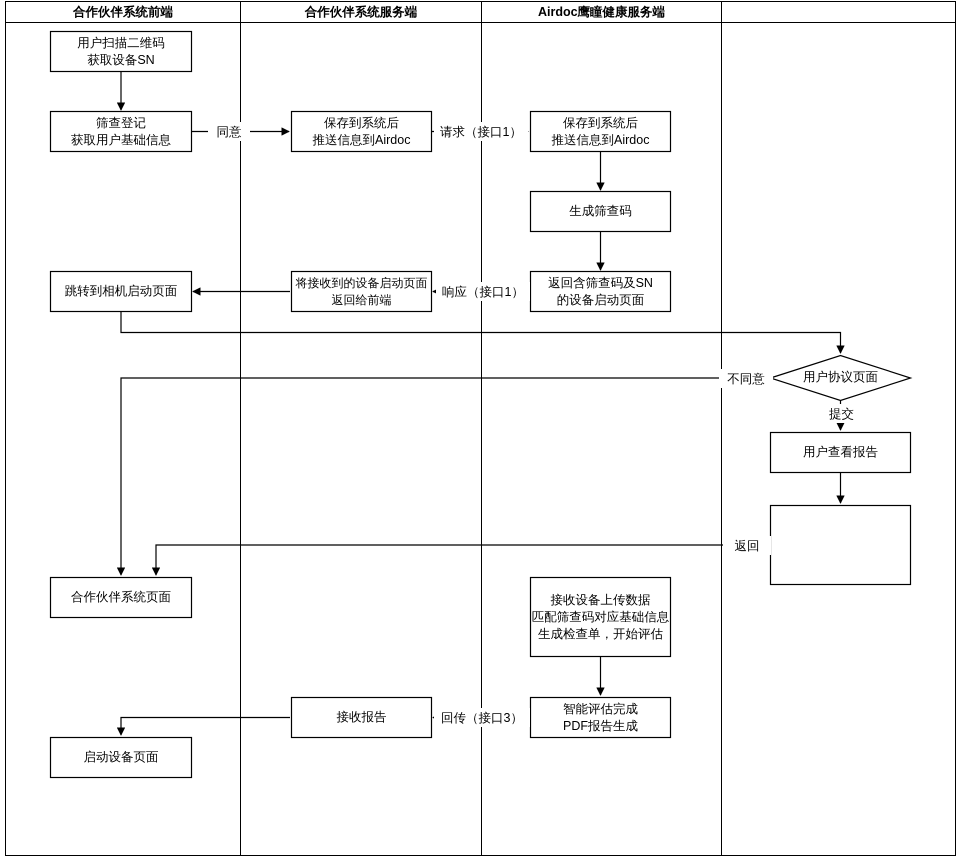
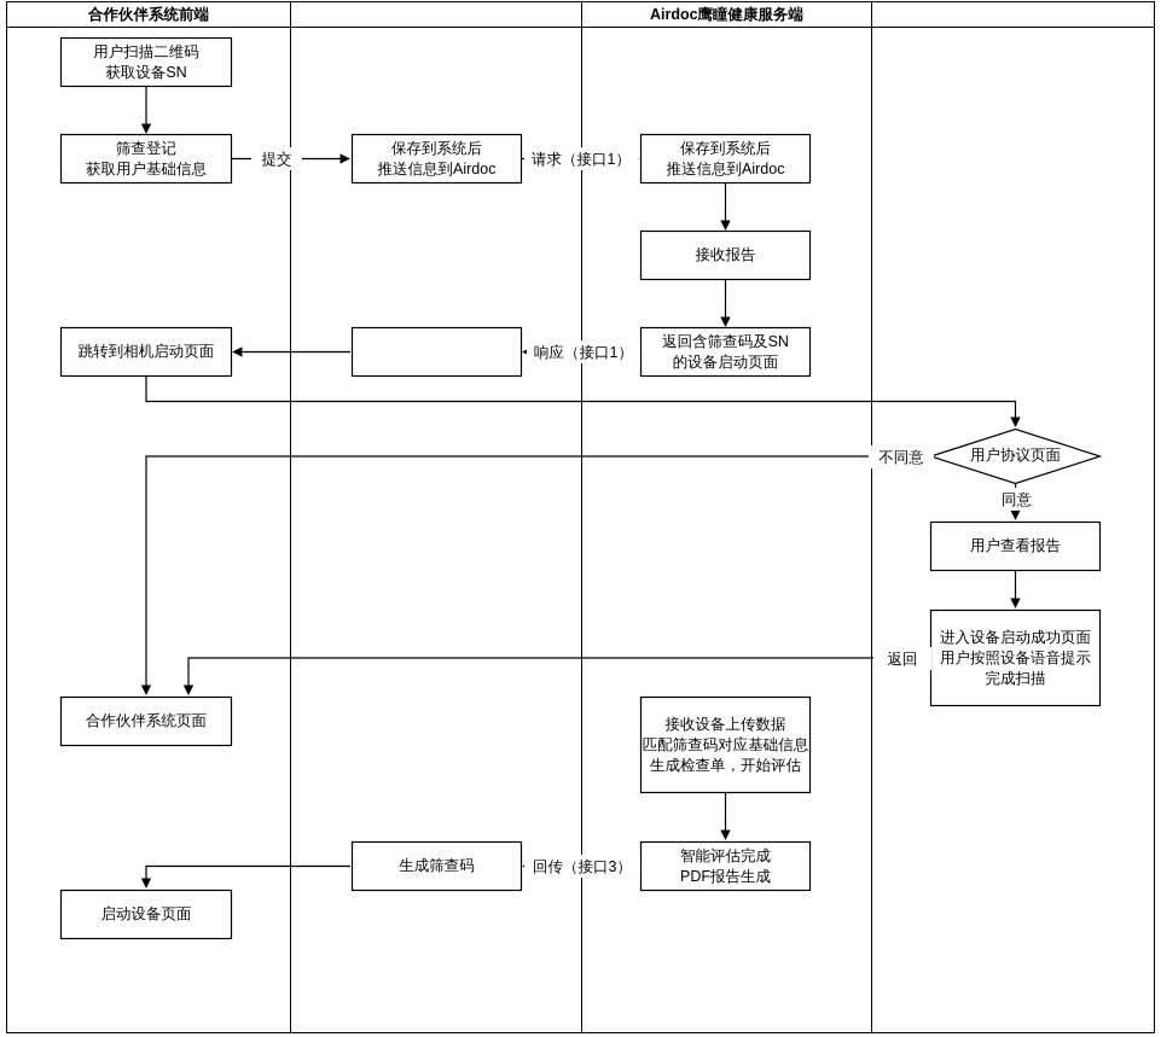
  合作伙伴系统前端
- 合作伙伴系统服务端
  Airdoc鹰瞳健康服务端
  用户扫描二维码
  获取设备SN
  筛查登记
  获取用户基础信息
  保存到系统后
  推送信息到Airdoc
  保存到系统后
  推送信息到Airdoc
- 生成筛查码
+ 接收报告
  返回含筛查码及SN
  的设备启动页面
- 将接收到的设备启动页面
- 返回给前端
  跳转到相机启动页面
  用户协议页面
  用户查看报告
+ 进入设备启动成功页面
+ 用户按照设备语音提示
+ 完成扫描
  合作伙伴系统页面
  接收设备上传数据
  匹配筛查码对应基础信息
  生成检查单，开始评估
  智能评估完成
  PDF报告生成
- 接收报告
+ 生成筛查码
  启动设备页面
- 同意
+ 提交
  请求（接口1）
  响应（接口1）
  不同意
- 提交
+ 同意
  返回
  回传（接口3）
